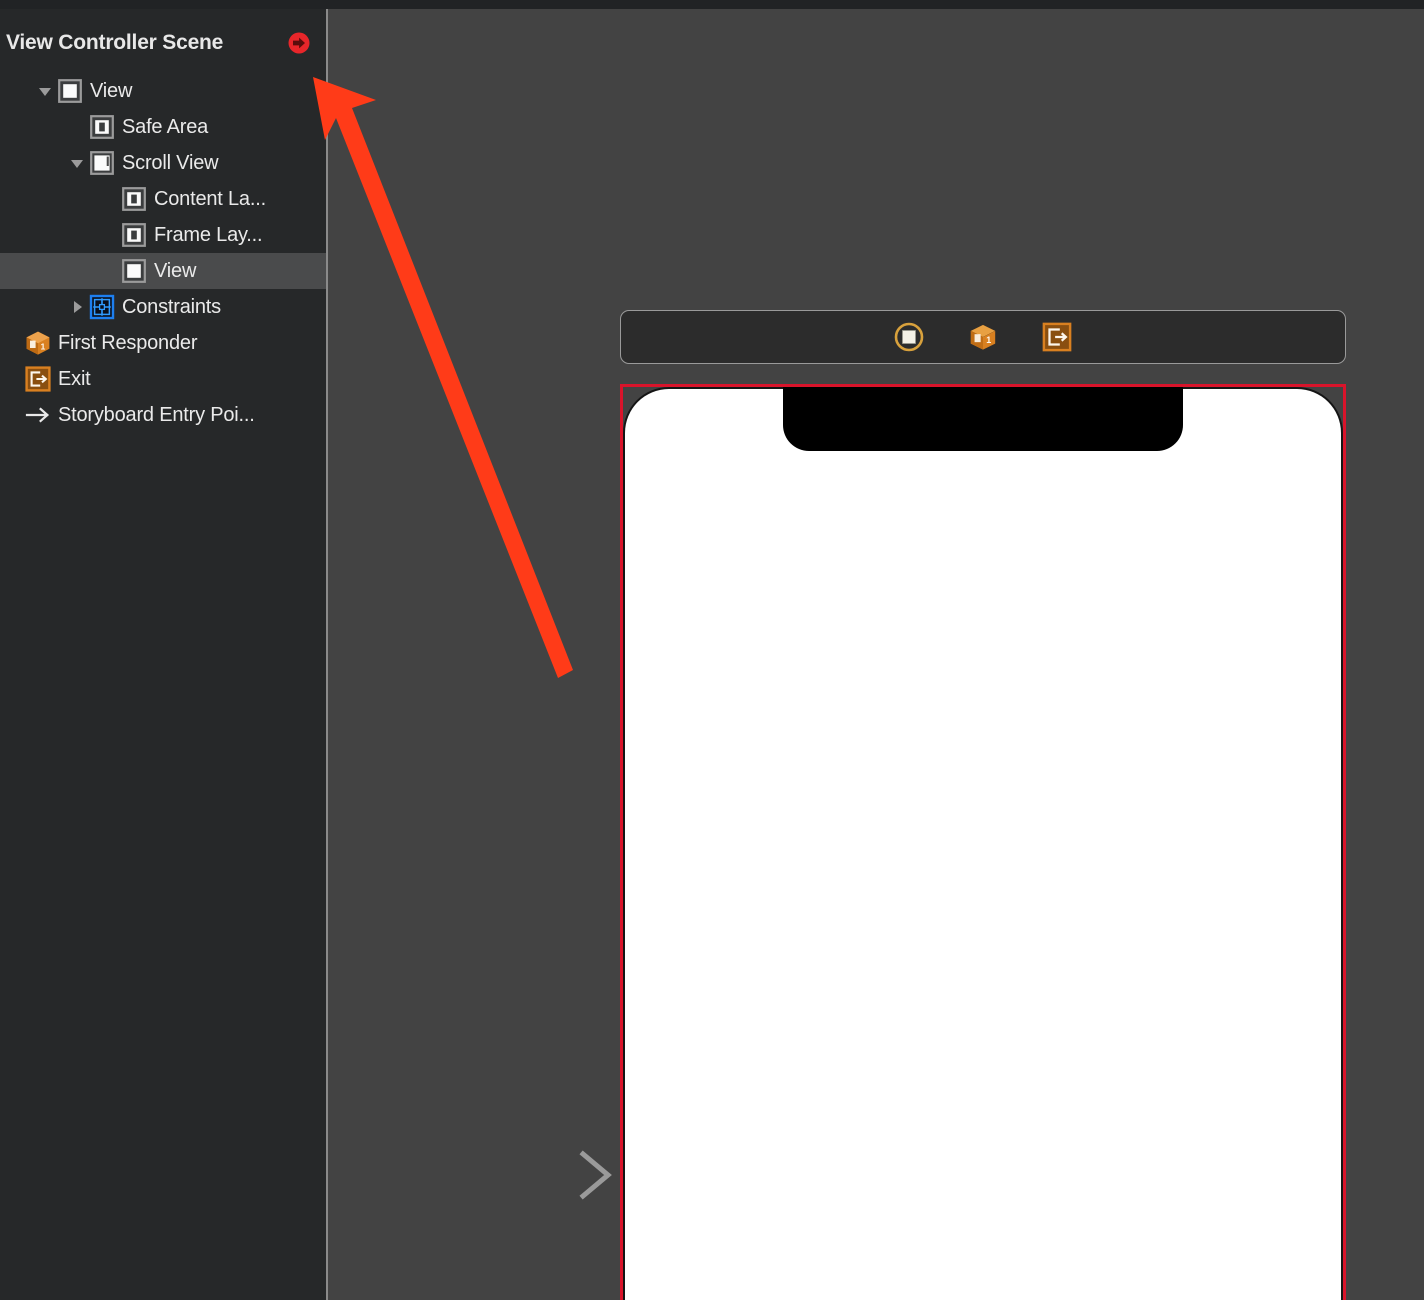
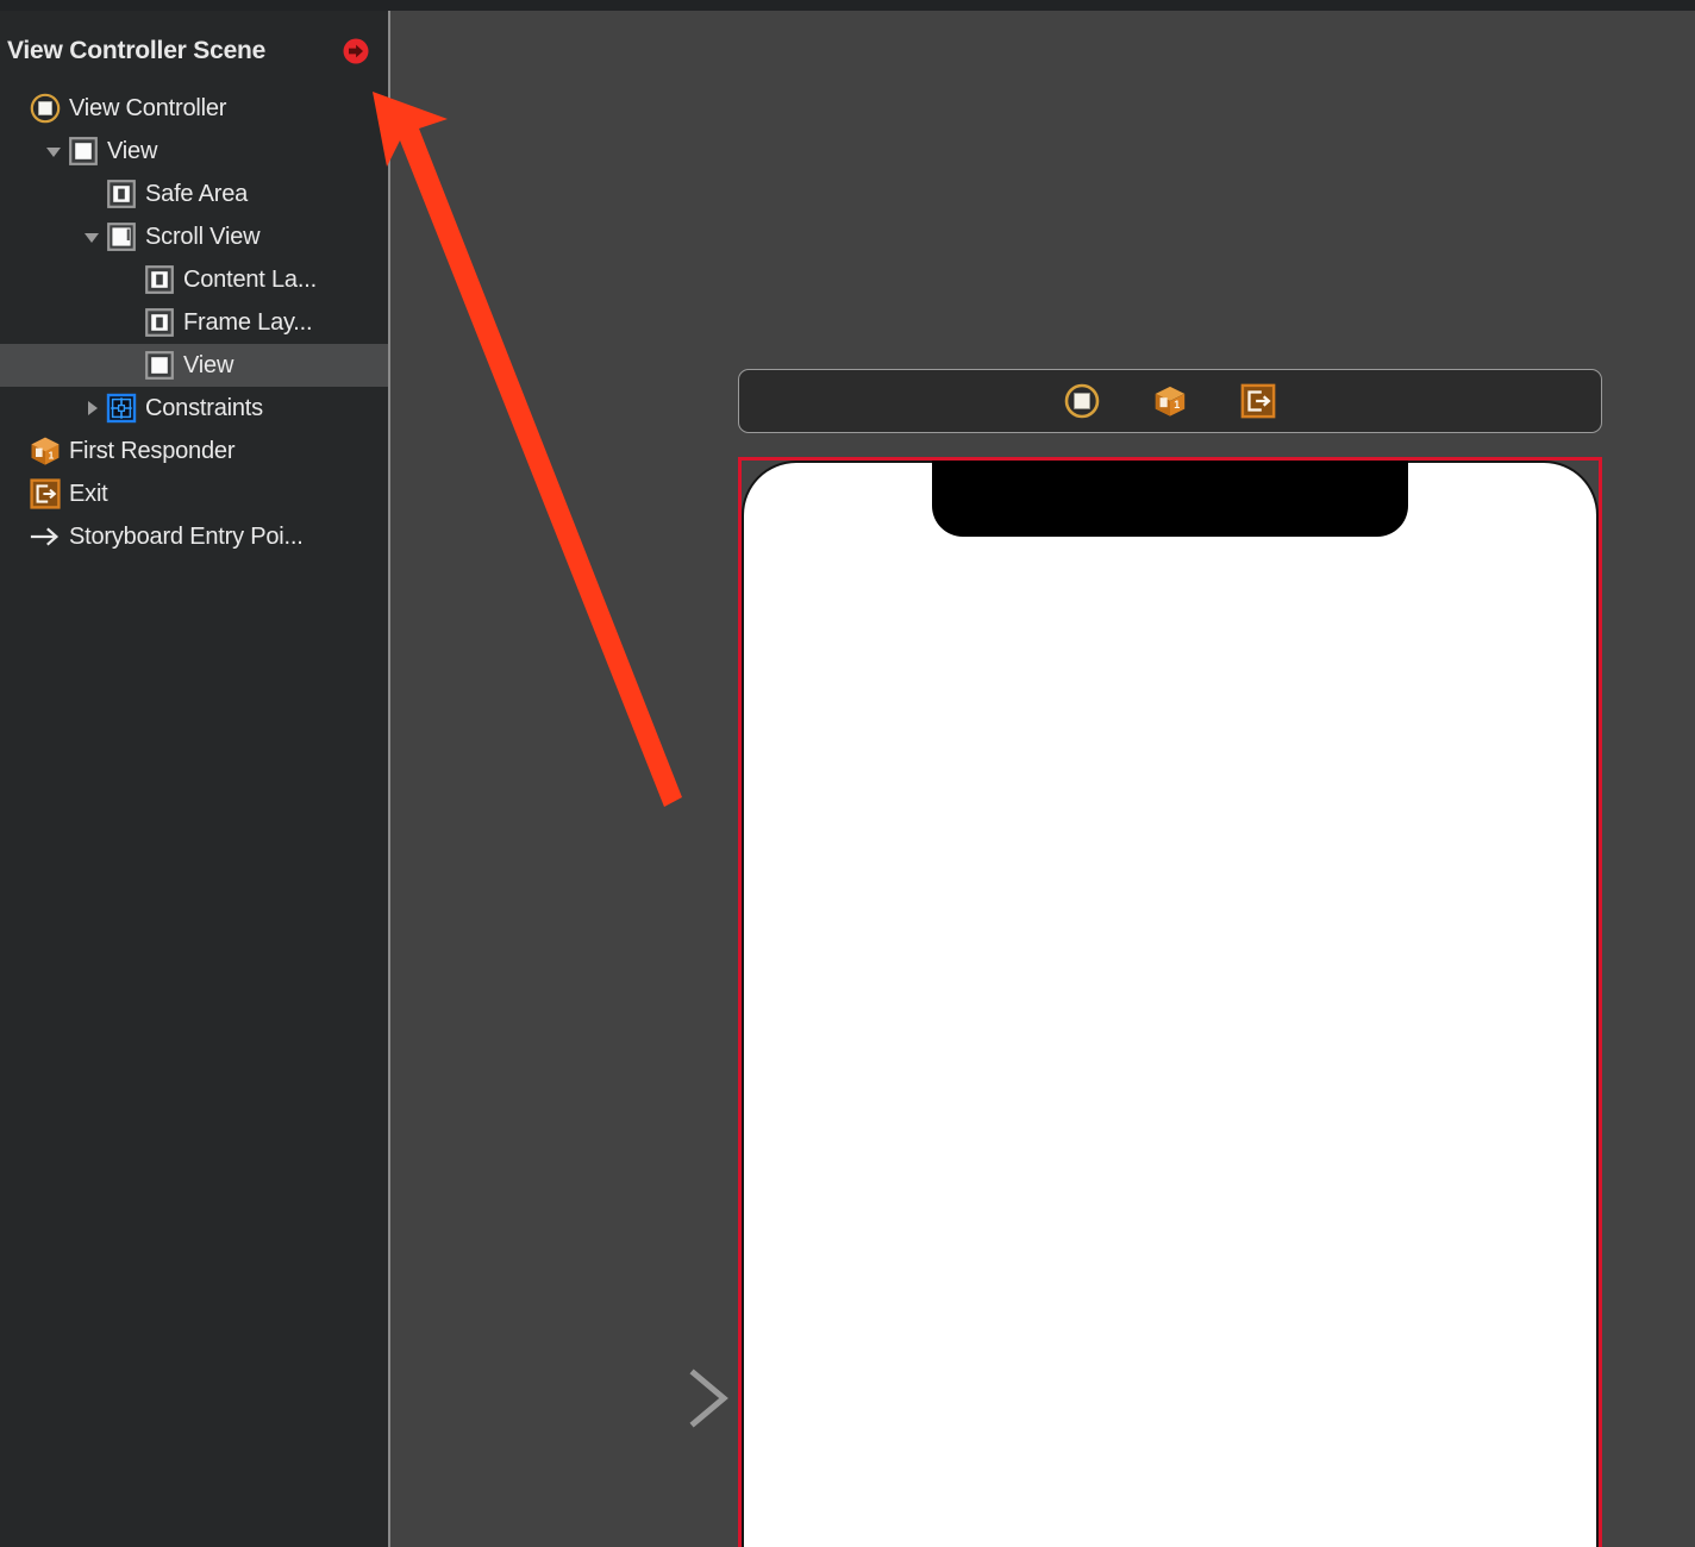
  View Controller Scene
+ View Controller
  View
  Safe Area
  Scroll View
  Content La...
  Frame Lay...
  View
  Constraints
  1
  First Responder
  Exit
  Storyboard Entry Poi...
  1
